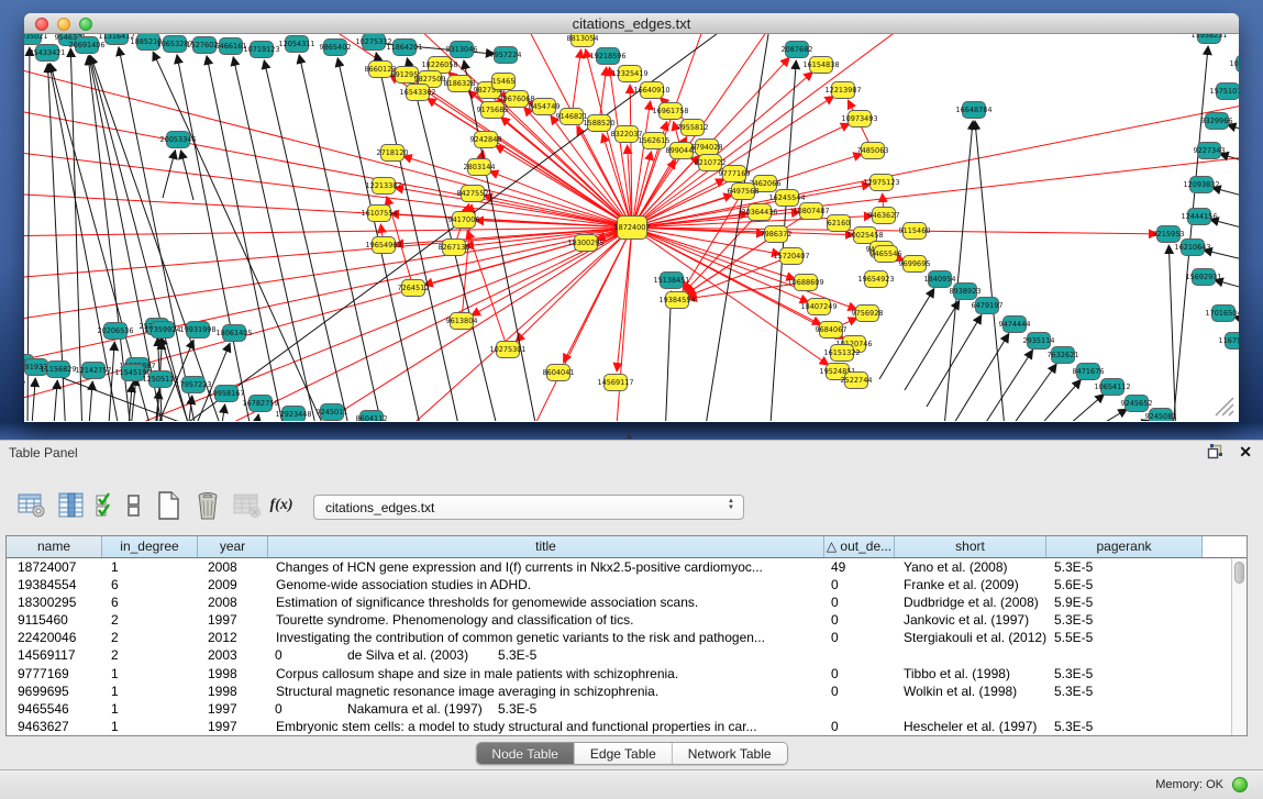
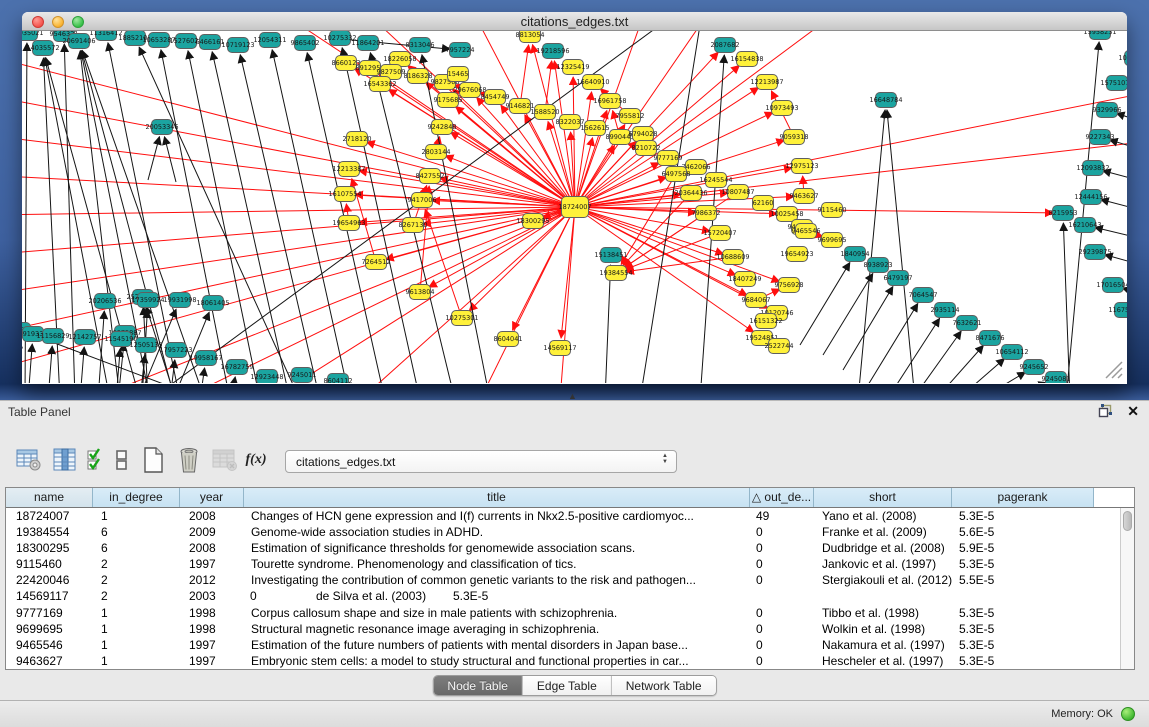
  citations_edges.txt
  18724007
  8660123
  891295
  18226058
  9827509
  16543362
  8186328
  9827508
  15465
  29676068
  9175685
  8454749
  9146821
  1588520
  8322037
  2803144
  2718120
  12213387
  8427552
  16107554
  9417006
  19654963
  8267130
  18300295
  8813054
  12325419
  16640910
  16961758
  7955812
  899044
  6794028
  8210722
  16154838
  12213987
  10973493
- 7485063
+ 9059318
  12975123
  9463627
  9115460
  10025458
  10807487
  62160
  7986372
  15720407
  9777169
  462066
  6497568
  16245544
  20364436
  10688609
  19384554
  18407249
  19654923
  9699695
  9465546
  9756928
  9684067
  16151322
  195248
  2522744
  7264512
  9613804
  10275301
  8604041
  14569117
- 25433421
+ 14035572
  95463
  20691406
  11316412
  1885210
  10653287
  1527602
  6466161
  10719123
  12054311
  9865402
  10275332
  11864201
  8313046
  7957224
  19218596
  2087682
  15958231
  19931998
  18061405
  91933
  11156829
  12142757
  20206536
  17359924
  11545190
  12505135
  17957223
  19958167
  16782759
  12923448
  9245011
  8604112
  15138451
  16648784
  157510
  9329966
  9227343
  12093832
  12444156
  8215953
  16210643
- 15692931
+ 29239875
  1701650
  1840954
  8938923
  6479197
- 9474444
+ 7064547
  2935114
  7632621
  8471676
  10654112
  9245652
  9245081
  ▲
  Table Panel
  ✕
  f(x)
  citations_edges.txt
  name
  in_degree
  year
  title
  △ out_de...
  short
  pagerank
  18724007
  1
  2008
  Changes of HCN gene expression and I(f) currents in Nkx2.5-positive cardiomyoc...
  49
  Yano et al. (2008)
  5.3E-5
  19384554
  6
  2009
  Genome-wide association studies in ADHD.
  0
  Franke et al. (2009)
  5.6E-5
  18300295
  6
  2008
  Estimation of significance thresholds for genomewide association scans.
  0
  Dudbridge et al. (2008)
  5.9E-5
  9115460
  2
  1997
  Tourette syndrome. Phenomenology and classification of tics.
  0
  Jankovic et al. (1997)
  5.3E-5
  22420046
  2
  2012
  Investigating the contribution of common genetic variants to the risk and pathogen...
  0
  Stergiakouli et al. (2012)
  5.5E-5
  14569117
  2
  2003
  0
  de Silva et al. (2003)
  5.3E-5
  9777169
  1
  1998
  Corpus callosum shape and size in male patients with schizophrenia.
  0
  Tibbo et al. (1998)
  5.3E-5
  9699695
  1
  1998
  Structural magnetic resonance image averaging in schizophrenia.
  0
  Wolkin et al. (1998)
  5.3E-5
  9465546
  1
  1997
+ Estimation of the future numbers of patients with mental disorders in Japan base...
  0
  Nakamura et al. (1997)
  5.3E-5
  9463627
  1
  1997
  Embryonic stem cells: a model to study structural and functional properties in car...
  0
  Hescheler et al. (1997)
  5.3E-5
  Node Table
  Edge Table
  Network Table
  Memory: OK
